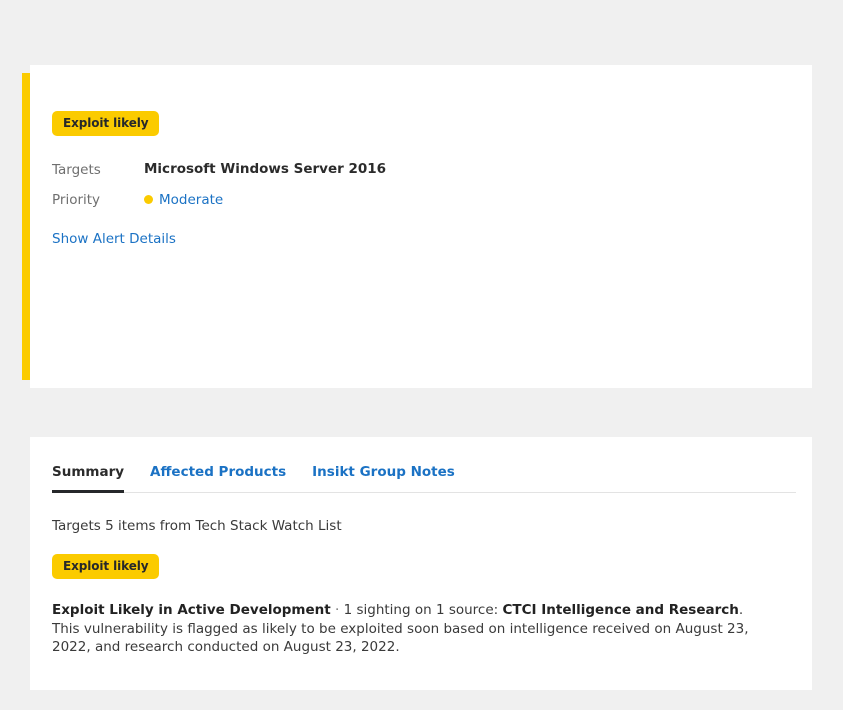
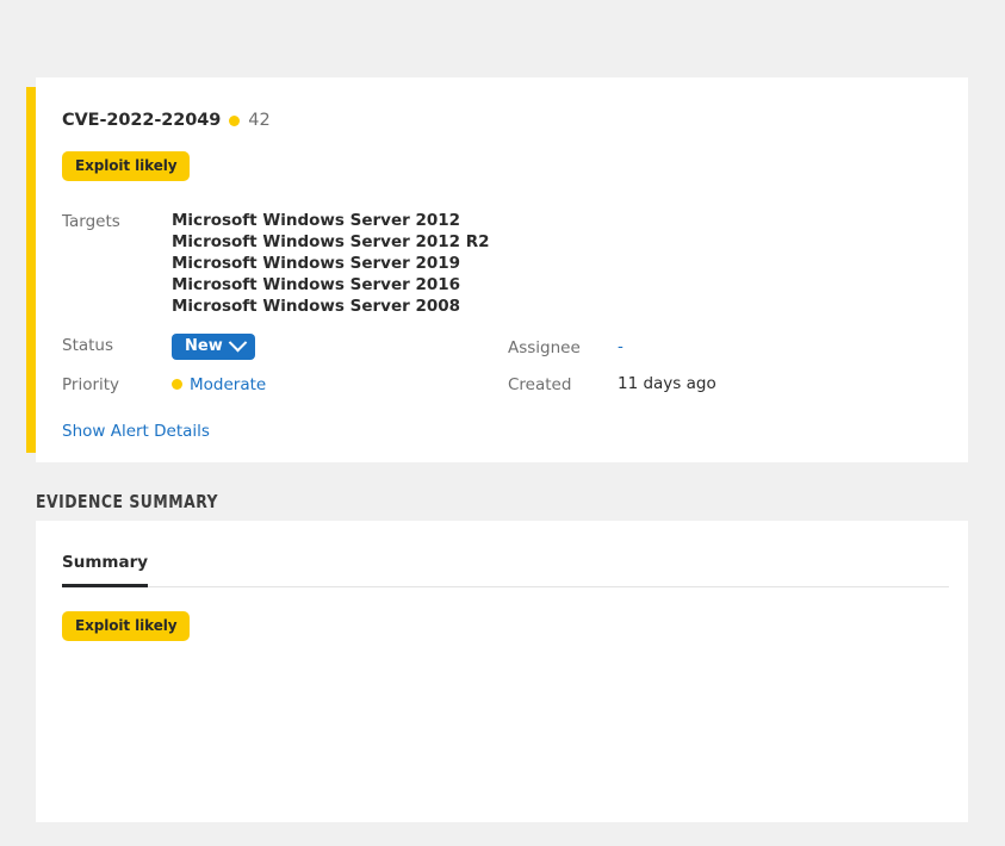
+ CVE-2022-22049
+ 42
  Exploit likely
  Targets
+ Microsoft Windows Server 2012
+ Microsoft Windows Server 2012 R2
+ Microsoft Windows Server 2019
  Microsoft Windows Server 2016
+ Microsoft Windows Server 2008
+ Status
+ New
+ Assignee
+ -
  Priority
  Moderate
+ Created
+ 11 days ago
  Show Alert Details
+ EVIDENCE SUMMARY
  Summary
- Affected Products
- Insikt Group Notes
- Targets 5 items from Tech Stack Watch List
  Exploit likely
- Exploit Likely in Active Development · 1 sighting on 1 source: CTCI Intelligence and Research. This vulnerability is flagged as likely to be exploited soon based on intelligence received on August 23, 2022, and research conducted on August 23, 2022.
